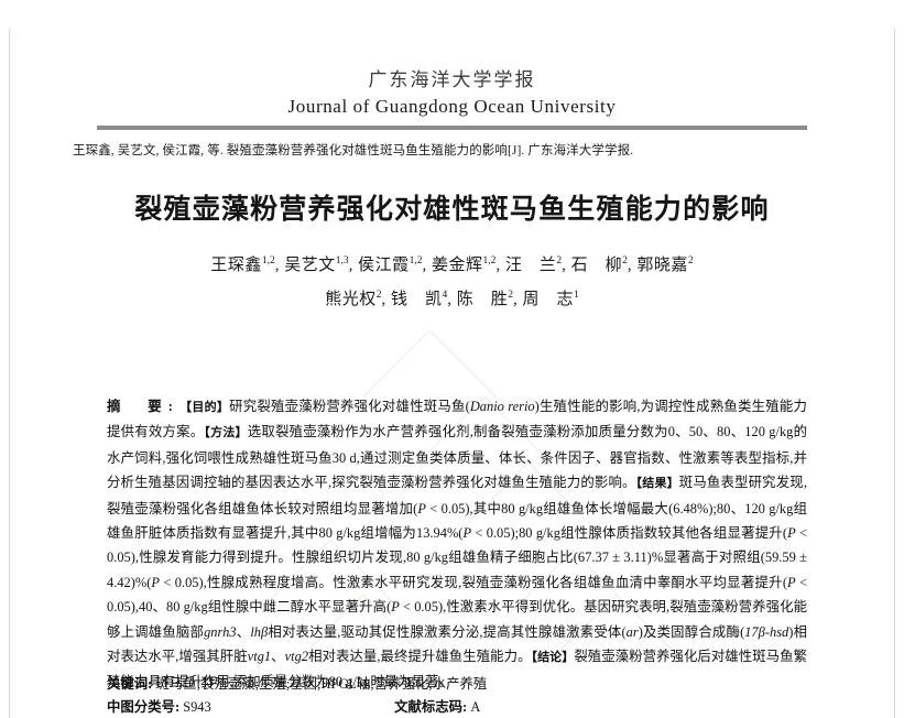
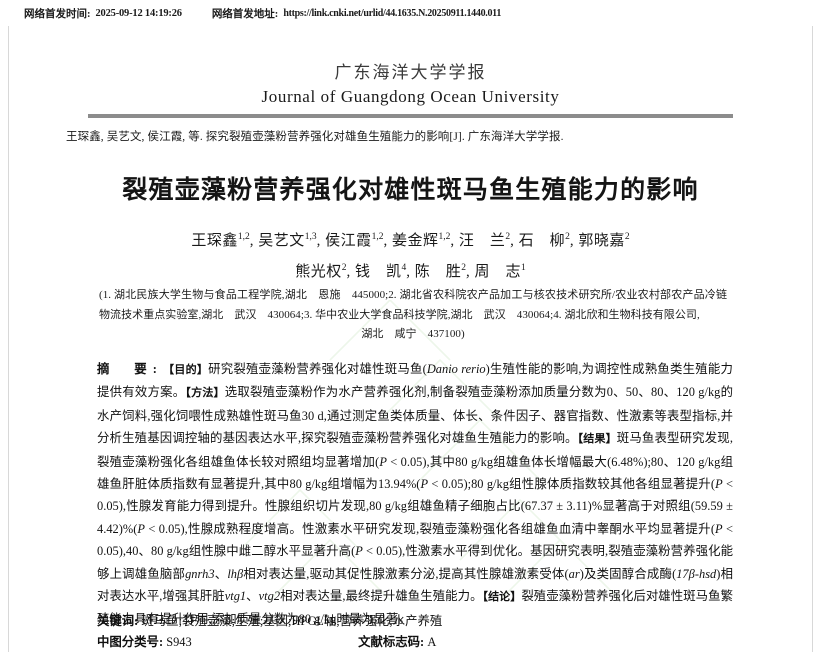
+ 网络首发时间:
+ 2025-09-12 14:19:26
+ 网络首发地址:
+ https://link.cnki.net/urlid/44.1635.N.20250911.1440.011
  广东海洋大学学报
  Journal of Guangdong Ocean University
- 王琛鑫, 吴艺文, 侯江霞, 等. 裂殖壶藻粉营养强化对雄性斑马鱼生殖能力的影响[J]. 广东海洋大学学报.
+ 王琛鑫, 吴艺文, 侯江霞, 等. 探究裂殖壶藻粉营养强化对雄鱼生殖能力的影响[J]. 广东海洋大学学报.
  裂殖壶藻粉营养强化对雄性斑马鱼生殖能力的影响
  王琛鑫1,2, 吴艺文1,3, 侯江霞1,2, 姜金辉1,2, 汪 兰2, 石 柳2, 郭晓嘉2
  熊光权2, 钱 凯4, 陈 胜2, 周 志1
+ (1. 湖北民族大学生物与食品工程学院,湖北 恩施 445000;2. 湖北省农科院农产品加工与核农技术研究所/农业农村部农产品冷链物流技术重点实验室,湖北 武汉 430064;3. 华中农业大学食品科技学院,湖北 武汉 430064;4. 湖北欣和生物科技有限公司,
+ 湖北 咸宁 437100)
  摘 要:【目的】研究裂殖壶藻粉营养强化对雄性斑马鱼(Danio rerio)生殖性能的影响,为调控性成熟鱼类生殖能力提供有效方案。【方法】选取裂殖壶藻粉作为水产营养强化剂,制备裂殖壶藻粉添加质量分数为0、50、80、120 g/kg的水产饲料,强化饲喂性成熟雄性斑马鱼30 d,通过测定鱼类体质量、体长、条件因子、器官指数、性激素等表型指标,并分析生殖基因调控轴的基因表达水平,探究裂殖壶藻粉营养强化对雄鱼生殖能力的影响。【结果】斑马鱼表型研究发现,裂殖壶藻粉强化各组雄鱼体长较对照组均显著增加(P < 0.05),其中80 g/kg组雄鱼体长增幅最大(6.48%);80、120 g/kg组雄鱼肝脏体质指数有显著提升,其中80 g/kg组增幅为13.94%(P < 0.05);80 g/kg组性腺体质指数较其他各组显著提升(P < 0.05),性腺发育能力得到提升。性腺组织切片发现,80 g/kg组雄鱼精子细胞占比(67.37 ± 3.11)%显著高于对照组(59.59 ± 4.42)%(P < 0.05),性腺成熟程度增高。性激素水平研究发现,裂殖壶藻粉强化各组雄鱼血清中睾酮水平均显著提升(P < 0.05),40、80 g/kg组性腺中雌二醇水平显著升高(P < 0.05),性激素水平得到优化。基因研究表明,裂殖壶藻粉营养强化能够上调雄鱼脑部gnrh3、lhβ相对表达量,驱动其促性腺激素分泌,提高其性腺雄激素受体(ar)及类固醇合成酶(17β-hsd)相对表达水平,增强其肝脏vtg1、vtg2相对表达量,最终提升雄鱼生殖能力。【结论】裂殖壶藻粉营养强化后对雄性斑马鱼繁殖能力具有提升作用,添加质量分数为80 g/kg时最为显著。
  关键词: 斑马鱼;裂殖壶藻;生殖;基因;HPGL轴;营养强化;水产养殖
  中图分类号: S943 文献标志码: A
